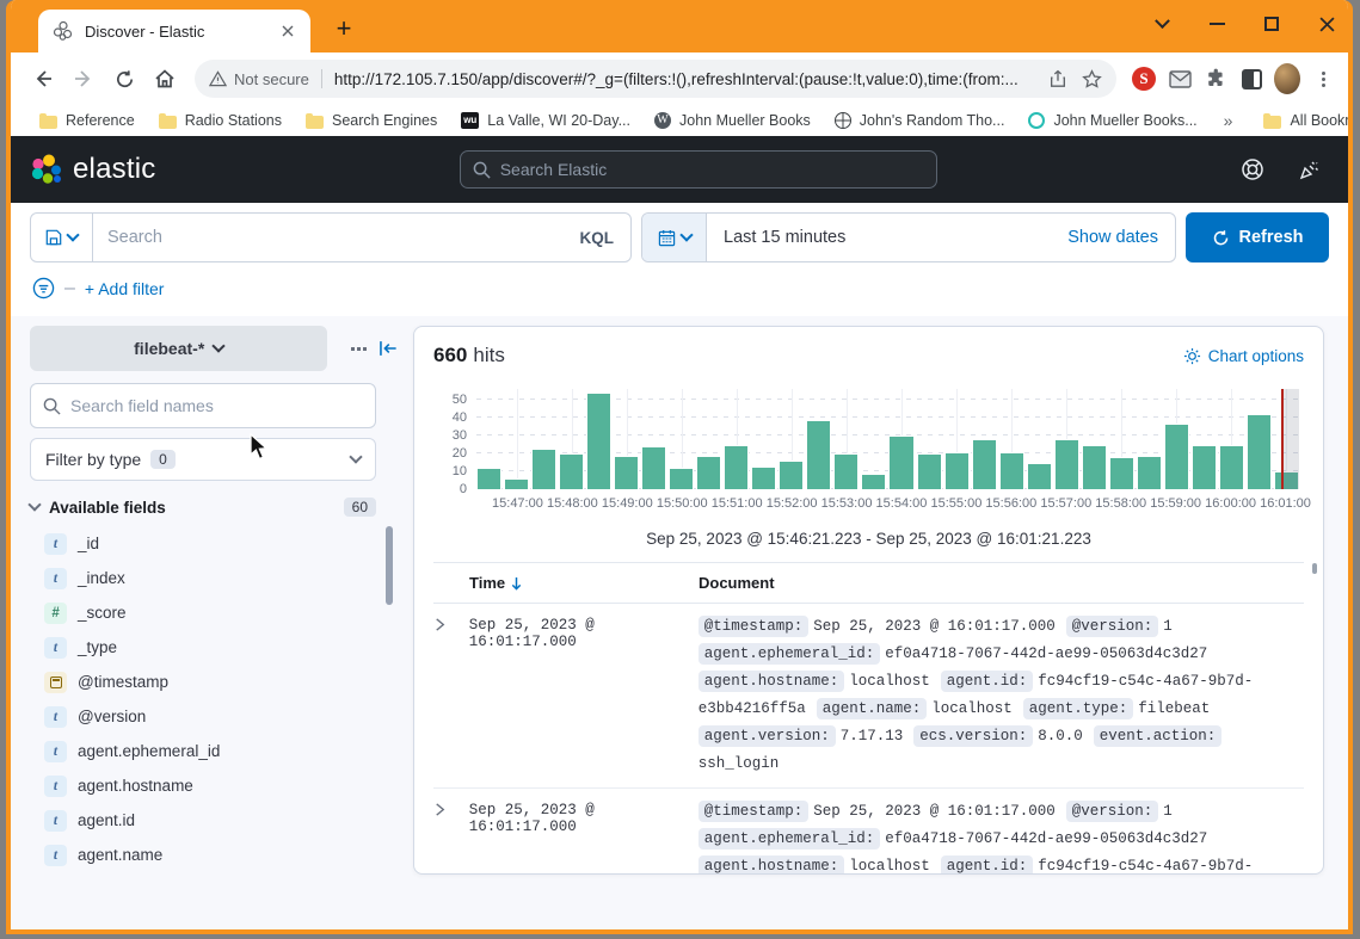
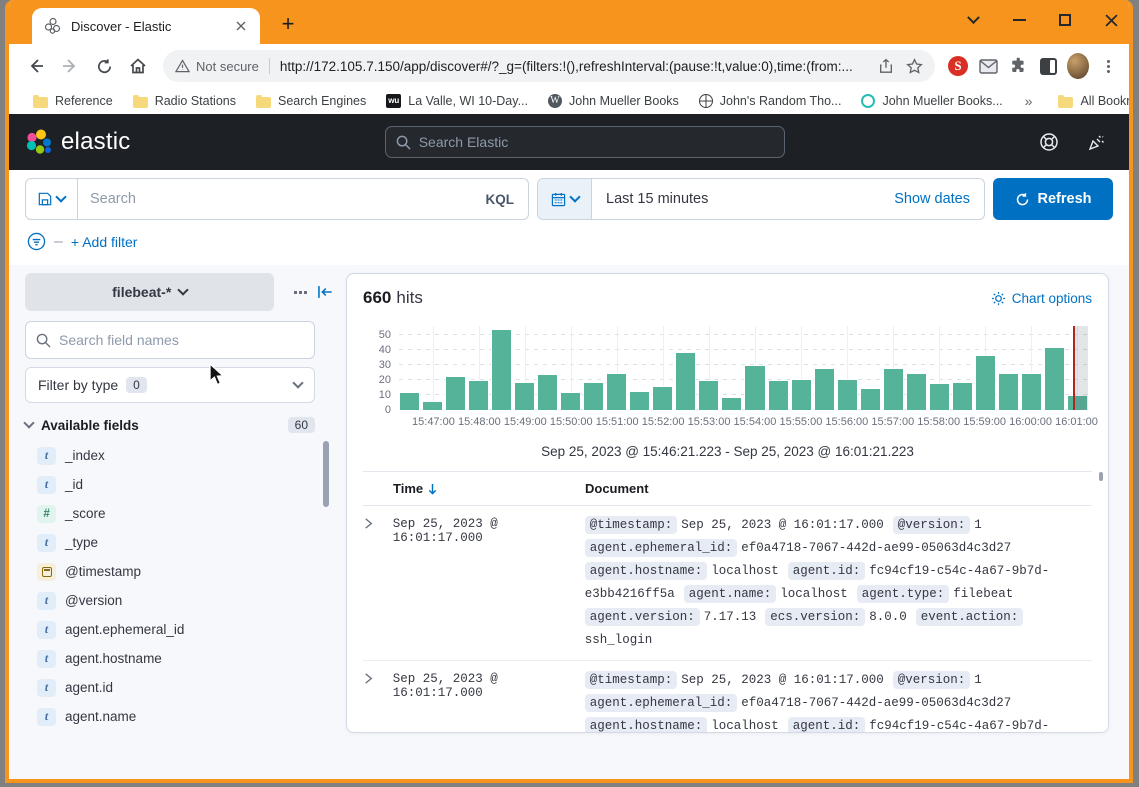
  Discover - Elastic
  +
  Not secure
  http://172.105.7.150/app/discover#/?_g=(filters:!(),refreshInterval:(pause:!t,value:0),time:(from:...
  S
  Reference
  Radio Stations
  Search Engines
  wu
- La Valle, WI 20-Day...
+ La Valle, WI 10-Day...
  W
  John Mueller Books
  John's Random Tho...
  John Mueller Books...
  »
  elastic
  Search Elastic
  Search
  KQL
  Last 15 minutes
  Show dates
  Refresh
  –
  + Add filter
  filebeat-*
  Search field names
  Filter by type
  0
  Available fields
  60
  t
- _id
+ _index
  t
- _index
+ _id
  #
  _score
  t
  _type
  @timestamp
  t
  @version
  t
  agent.ephemeral_id
  t
  agent.hostname
  t
  agent.id
  t
  agent.name
  660 hits
  Chart options
  0
  10
  20
  30
  40
  50
  15:47:00
  15:48:00
  15:49:00
  15:50:00
  15:51:00
  15:52:00
  15:53:00
  15:54:00
  15:55:00
  15:56:00
  15:57:00
  15:58:00
  15:59:00
  16:00:00
  16:01:00
  Sep 25, 2023 @ 15:46:21.223 - Sep 25, 2023 @ 16:01:21.223
  Time
  Document
  Sep 25, 2023 @ 16:01:17.000
  @timestamp: Sep 25, 2023 @ 16:01:17.000 @version: 1agent.ephemeral_id: ef0a4718-7067-442d-ae99-05063d4c3d27agent.hostname: localhost agent.id: fc94cf19-c54c-4a67-9b7d-e3bb4216ff5a agent.name: localhost agent.type: filebeatagent.version: 7.17.13 ecs.version: 8.0.0 event.action:ssh_login
  Sep 25, 2023 @ 16:01:17.000
  @timestamp: Sep 25, 2023 @ 16:01:17.000 @version: 1agent.ephemeral_id: ef0a4718-7067-442d-ae99-05063d4c3d27agent.hostname: localhost agent.id: fc94cf19-c54c-4a67-9b7d-
